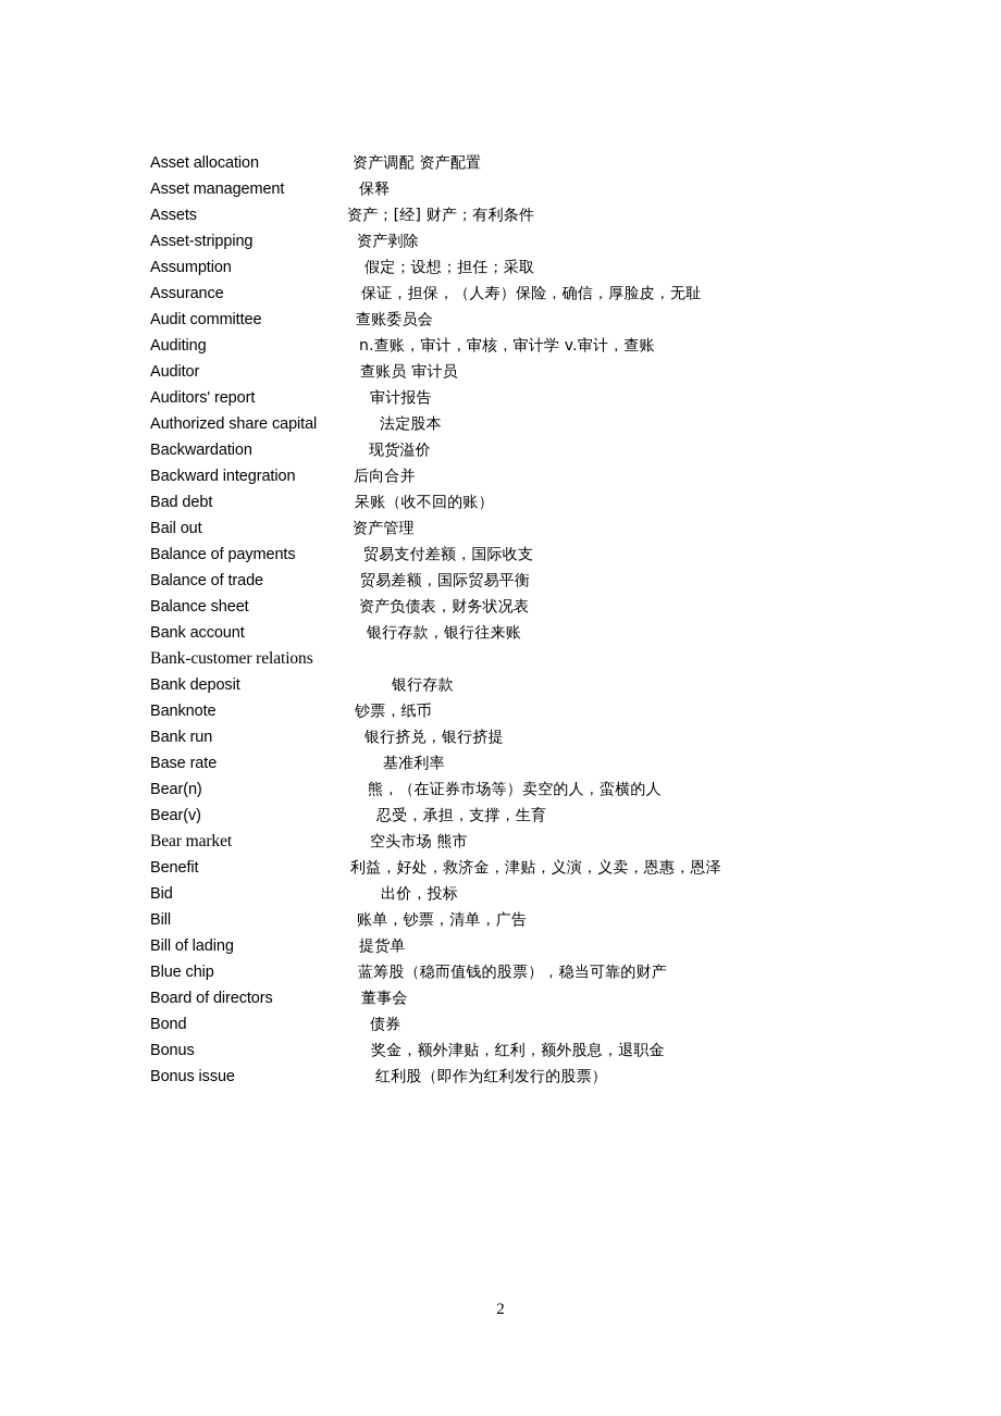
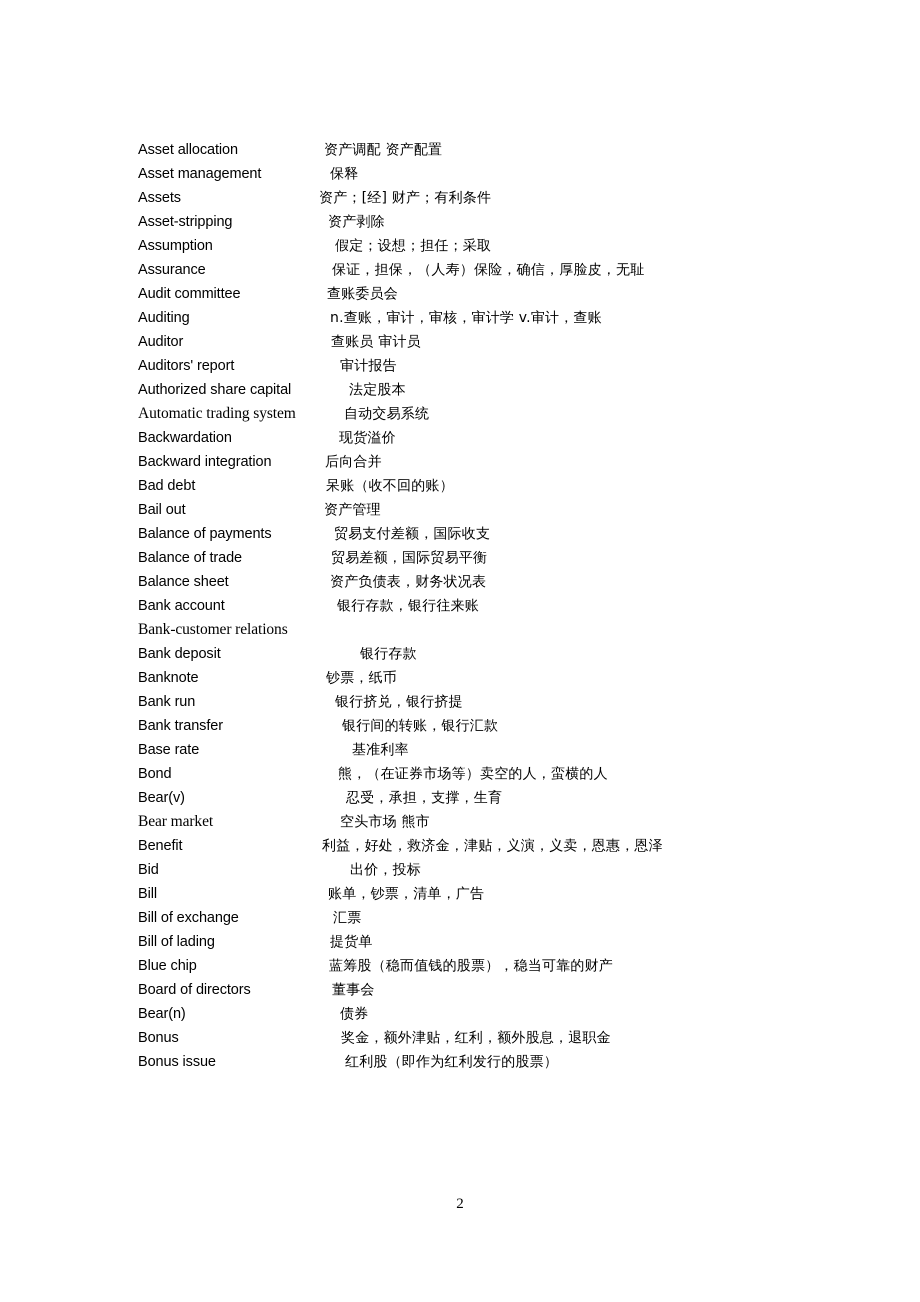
  Asset allocation 资产调配 资产配置
  Asset management 保释
  Assets 资产；[经] 财产；有利条件
  Asset-stripping 资产剥除
  Assumption 假定；设想；担任；采取
  Assurance 保证，担保，（人寿）保险，确信，厚脸皮，无耻
  Audit committee 查账委员会
  Auditing n.查账，审计，审核，审计学 v.审计，查账
  Auditor 查账员 审计员
  Auditors' report 审计报告
  Authorized share capital 法定股本
+ Automatic trading system 自动交易系统
  Backwardation 现货溢价
  Backward integration 后向合并
  Bad debt 呆账（收不回的账）
  Bail out 资产管理
  Balance of payments 贸易支付差额，国际收支
  Balance of trade 贸易差额，国际贸易平衡
  Balance sheet 资产负债表，财务状况表
  Bank account 银行存款，银行往来账
  Bank-customer relations
  Bank deposit 银行存款
  Banknote 钞票，纸币
  Bank run 银行挤兑，银行挤提
+ Bank transfer 银行间的转账，银行汇款
  Base rate 基准利率
- Bear(n) 熊，（在证券市场等）卖空的人，蛮横的人
+ Bond 熊，（在证券市场等）卖空的人，蛮横的人
  Bear(v) 忍受，承担，支撑，生育
  Bear market 空头市场 熊市
  Benefit 利益，好处，救济金，津贴，义演，义卖，恩惠，恩泽
  Bid 出价，投标
  Bill 账单，钞票，清单，广告
+ Bill of exchange 汇票
  Bill of lading 提货单
  Blue chip 蓝筹股（稳而值钱的股票），稳当可靠的财产
  Board of directors 董事会
- Bond 债券
+ Bear(n) 债券
  Bonus 奖金，额外津贴，红利，额外股息，退职金
  Bonus issue 红利股（即作为红利发行的股票）
  2
